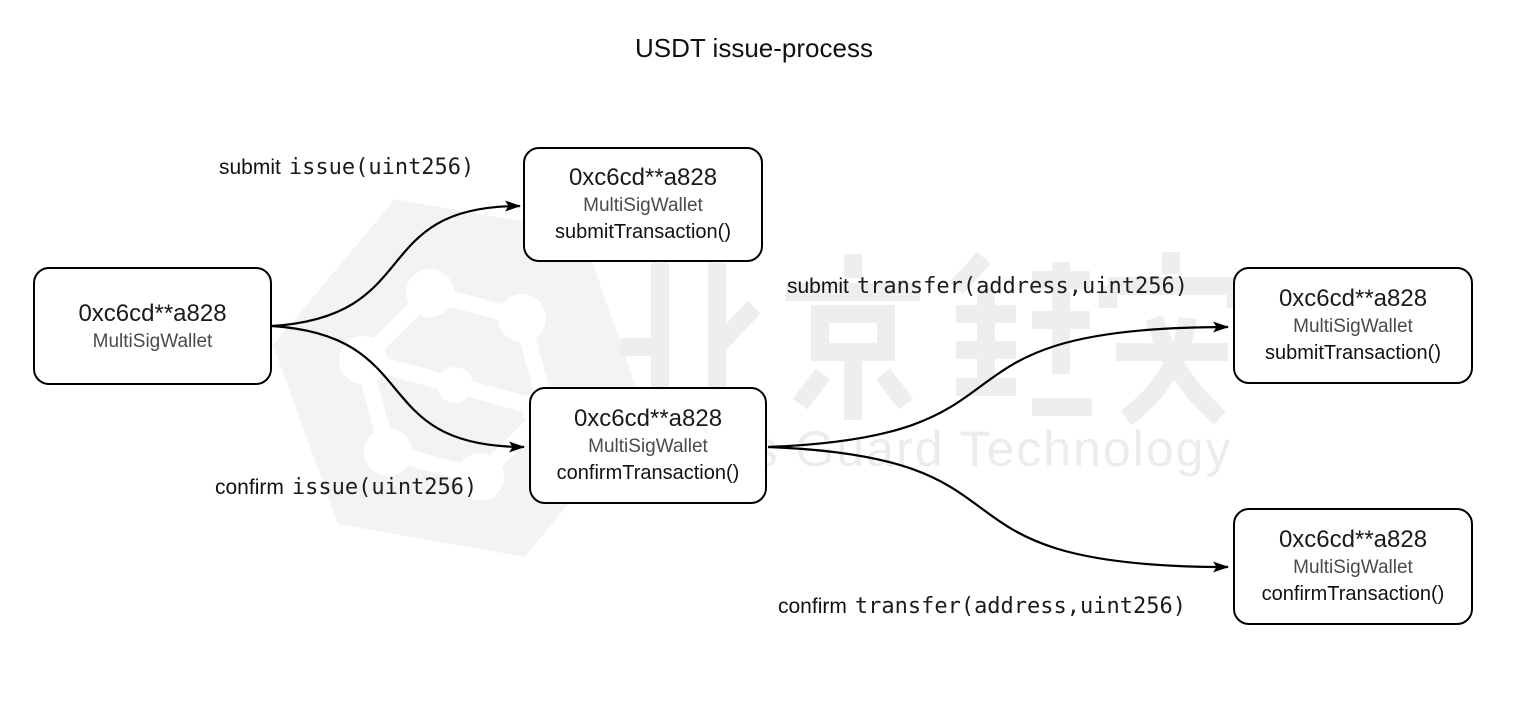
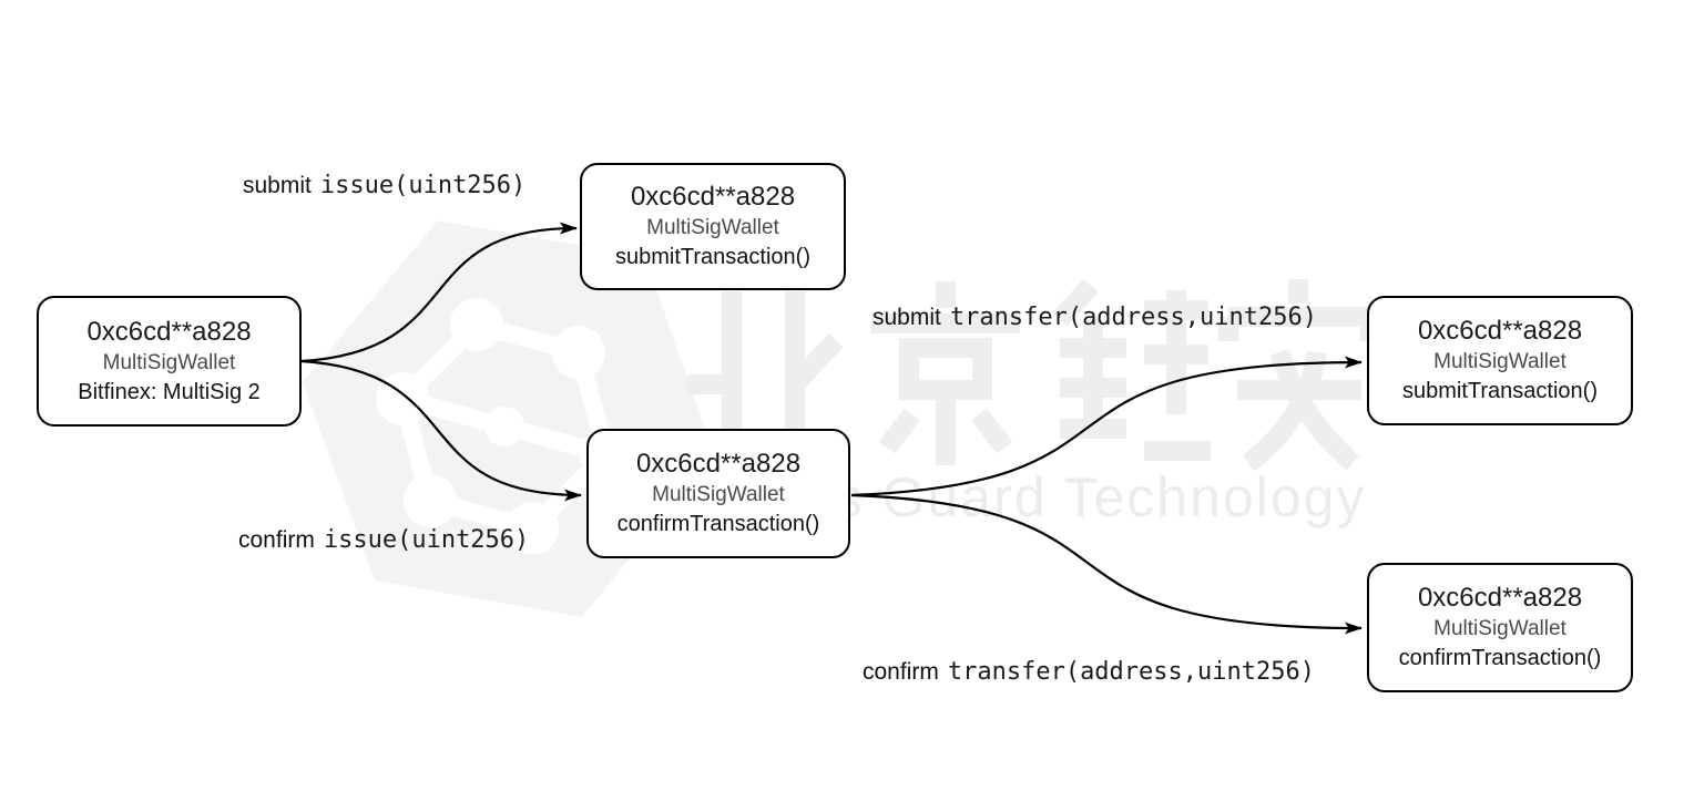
- USDT issue-process
  0xc6cd**a828
  MultiSigWallet
+ Bitfinex: MultiSig 2
  0xc6cd**a828
  MultiSigWallet
  submitTransaction()
  0xc6cd**a828
  MultiSigWallet
  confirmTransaction()
  0xc6cd**a828
  MultiSigWallet
  submitTransaction()
  0xc6cd**a828
  MultiSigWallet
  confirmTransaction()
  submit
  issue(uint256)
  confirm
  issue(uint256)
  submit
  transfer(address,uint256)
  confirm
  transfer(address,uint256)
